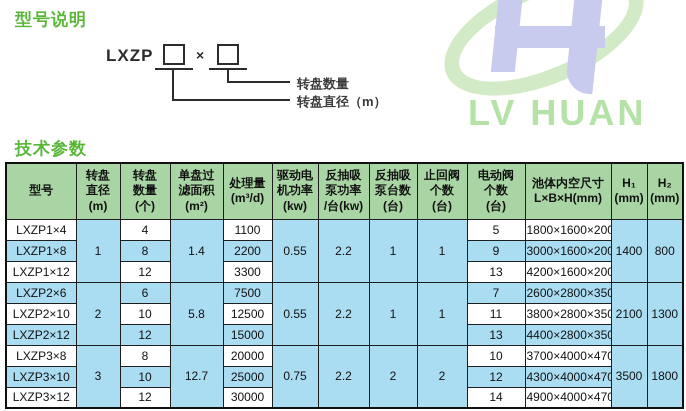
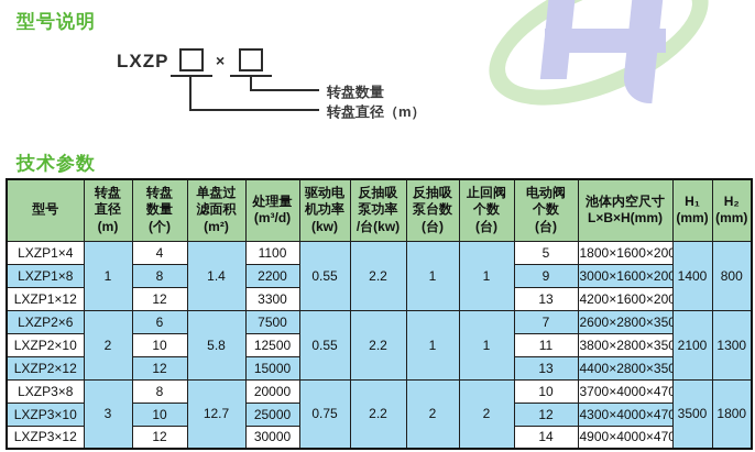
  型号说明
  技术参数
- LV HUAN
  LXZP
  ×
  转盘数量
  转盘直径（m）
  型号	转盘 直径 (m)	转盘 数量 (个)	单盘过 滤面积 (m²)	处理量 (m³/d)	驱动电 机功率 (kw)	反抽吸 泵功率 /台(kw)	反抽吸 泵台数 (台)	止回阀 个数 (台)	电动阀 个数 (台)	池体内空尺寸 L×B×H(mm)	H₁ (mm)	H₂ (mm)
  LXZP1×4	1	4	1.4	1100	0.55	2.2	1	1	5	1800×1600×20	1400	800
  LXZP1×8	8	2200	9	3000×1600×200
  LXZP1×12	12	3300	13	4200×1600×200
  LXZP2×6	2	6	5.8	7500	0.55	2.2	1	1	7	2600×2800×35	2100	1300
  LXZP2×10	10	12500	11	3800×2800×350
  LXZP2×12	12	15000	13	4400×2800×350
  LXZP3×8	3	8	12.7	20000	0.75	2.2	2	2	10	3700×4000×47	3500	1800
  LXZP3×10	10	25000	12	4300×4000×470
  LXZP3×12	12	30000	14	4900×4000×470
